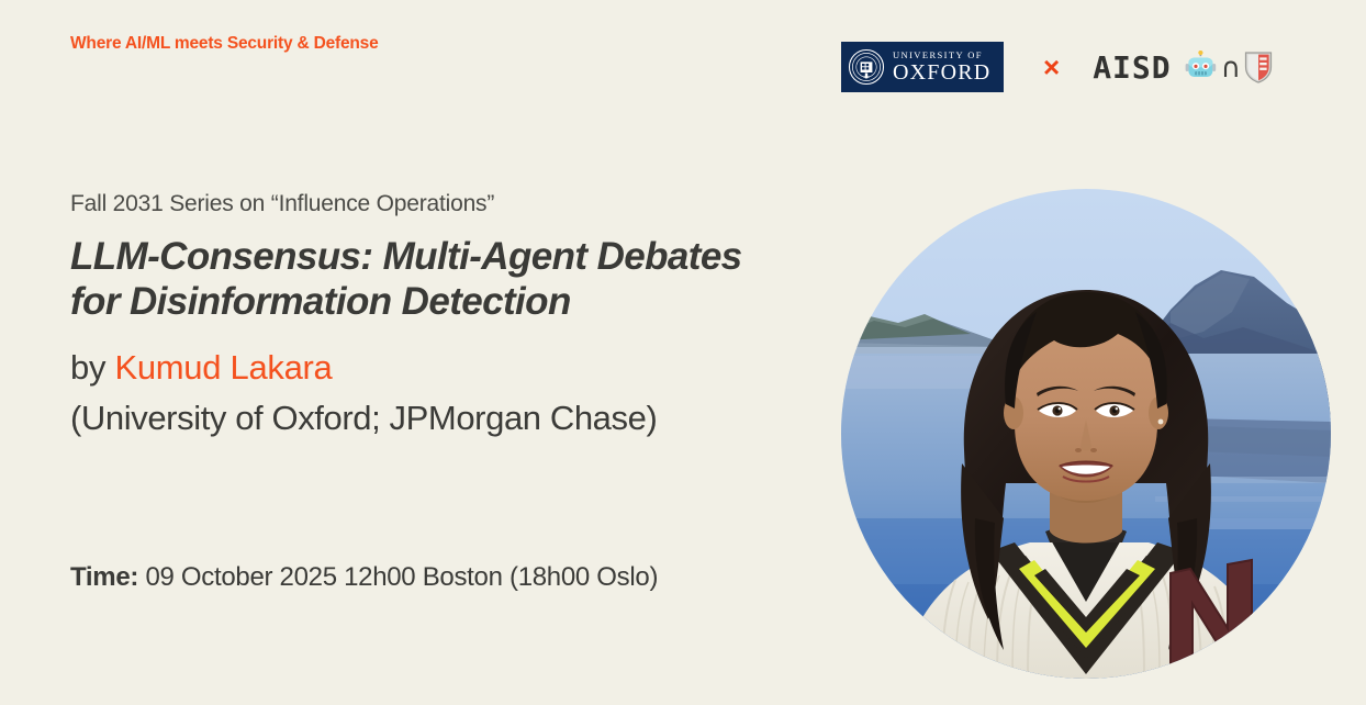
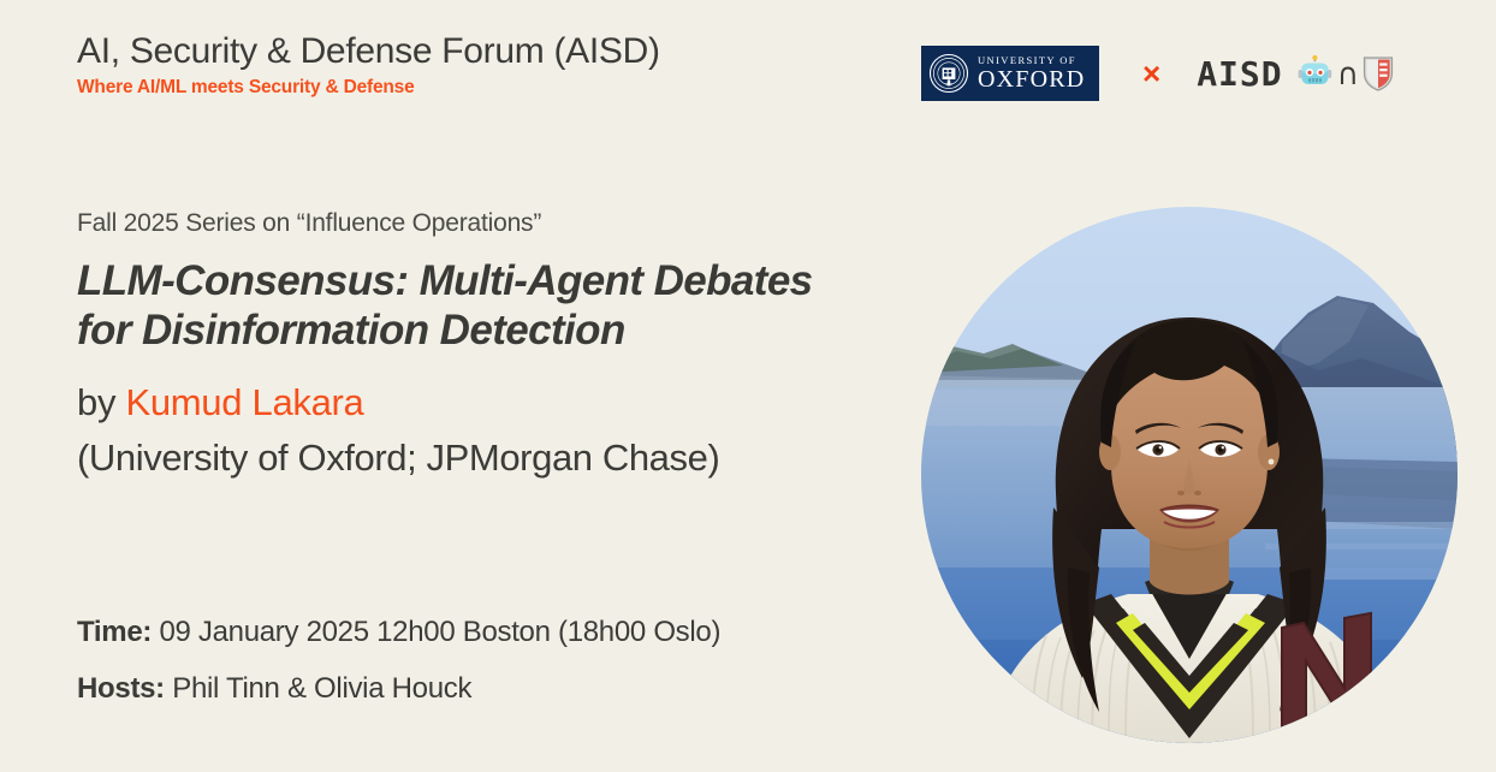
+ AI, Security & Defense Forum (AISD)
  Where AI/ML meets Security & Defense
  UNIVERSITY OF
  OXFORD
  ×
  AISD
  ∩
- Fall 2031 Series on “Influence Operations”
+ Fall 2025 Series on “Influence Operations”
  LLM-Consensus: Multi-Agent Debates
  for Disinformation Detection
  by Kumud Lakara
  (University of Oxford; JPMorgan Chase)
- Time: 09 October 2025 12h00 Boston (18h00 Oslo)
+ Time: 09 January 2025 12h00 Boston (18h00 Oslo)
+ Hosts: Phil Tinn & Olivia Houck
